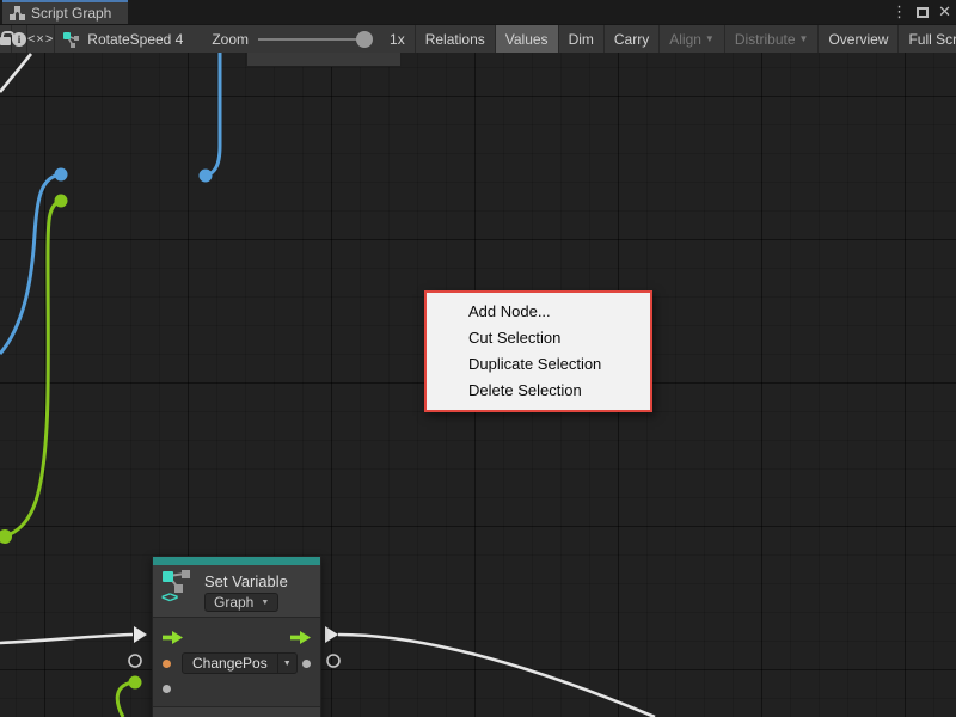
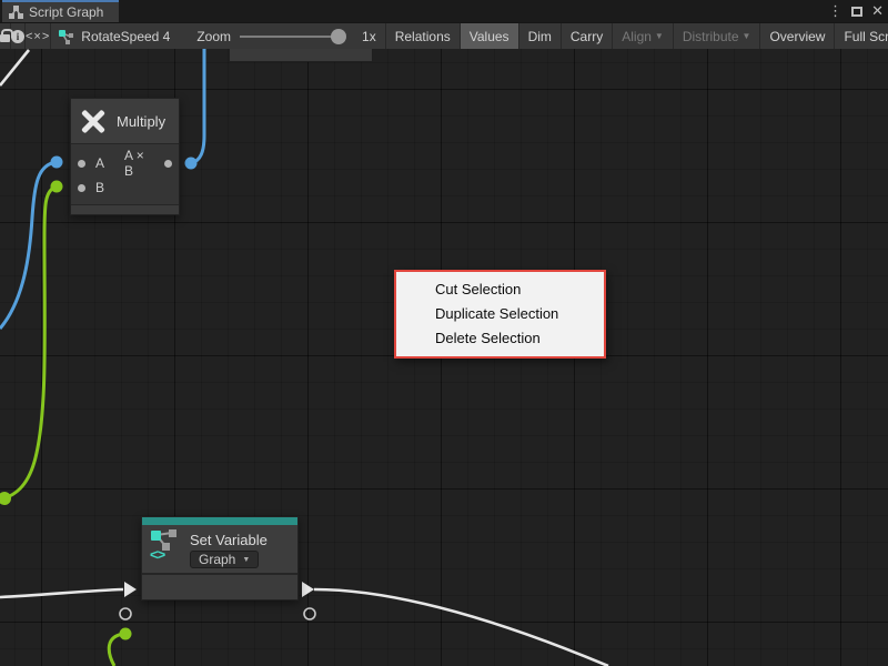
  Script Graph
  ⋮
  ✕
  i
  <×>
  RotateSpeed 4
  Zoom
  1x
  Relations
  Values
  Dim
  Carry
  Align
  ▼
  Distribute
  ▼
  Overview
  Full Scr
+ Multiply
+ A
+ A × B
+ B
  <>
  Set Variable
  Graph
- ChangePos
- Add Node...
  Cut Selection
  Duplicate Selection
  Delete Selection
